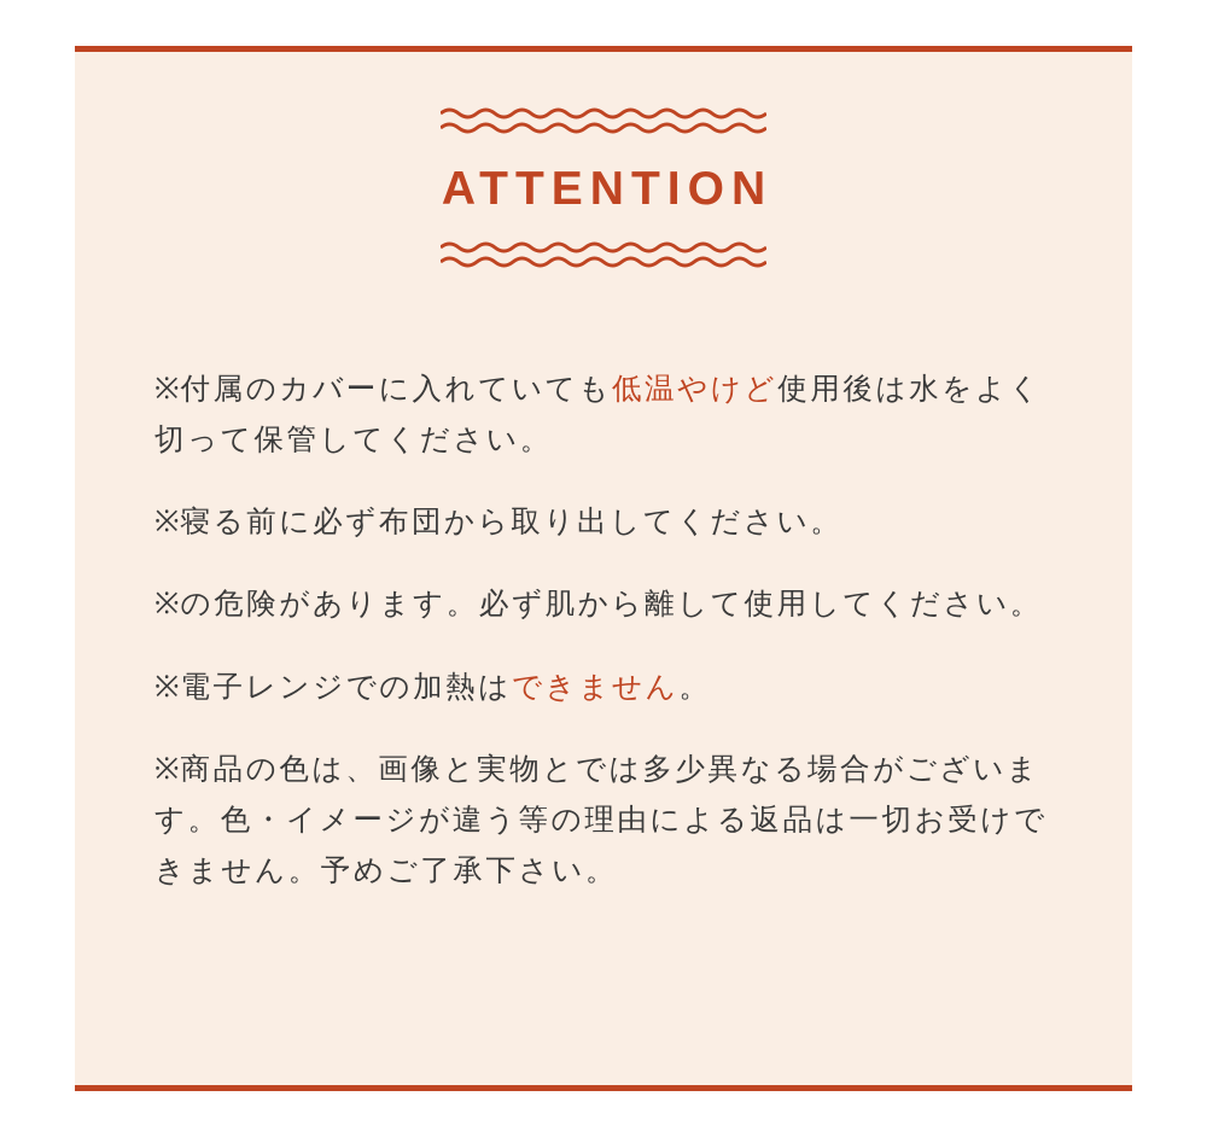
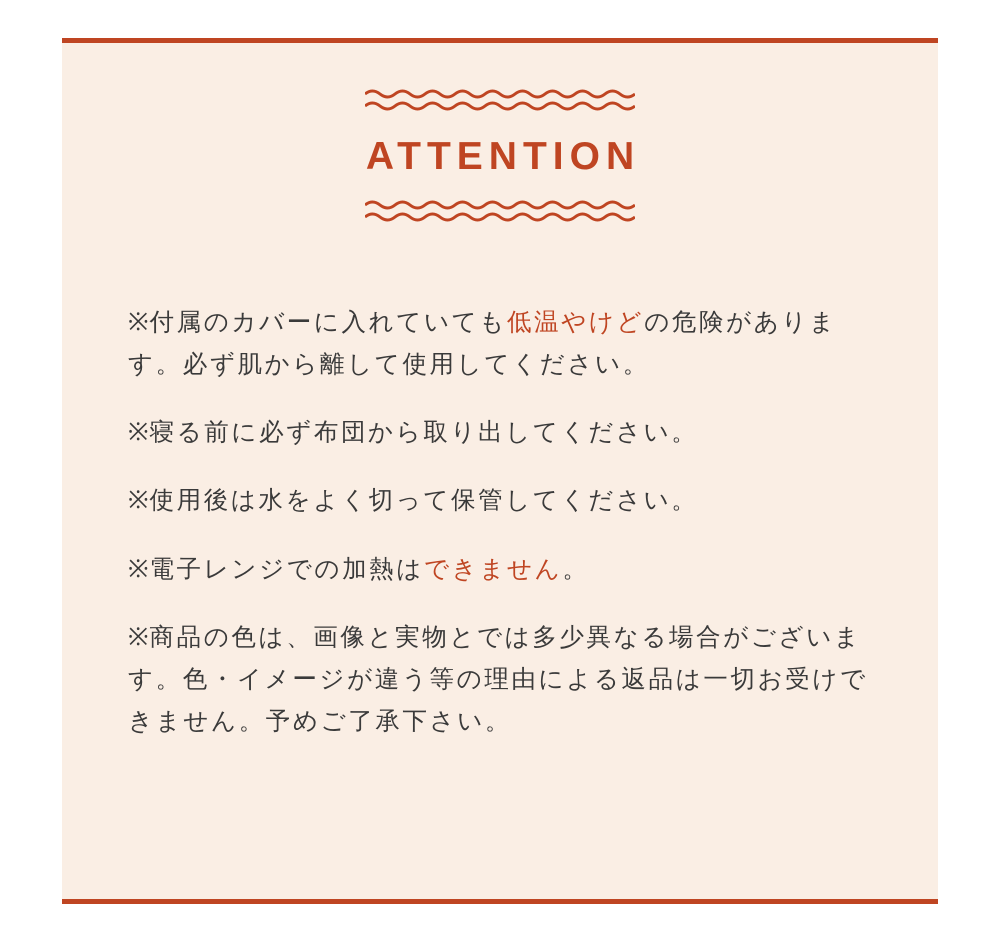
  ATTENTION
- ※付属のカバーに入れていても低温やけど使用後は水をよく切って保管してください。
+ ※付属のカバーに入れていても低温やけどの危険があります。必ず肌から離して使用してください。
  ※寝る前に必ず布団から取り出してください。
- ※の危険があります。必ず肌から離して使用してください。
+ ※使用後は水をよく切って保管してください。
  ※電子レンジでの加熱はできません。
  ※商品の色は、画像と実物とでは多少異なる場合がございます。色・イメージが違う等の理由による返品は一切お受けできません。予めご了承下さい。
